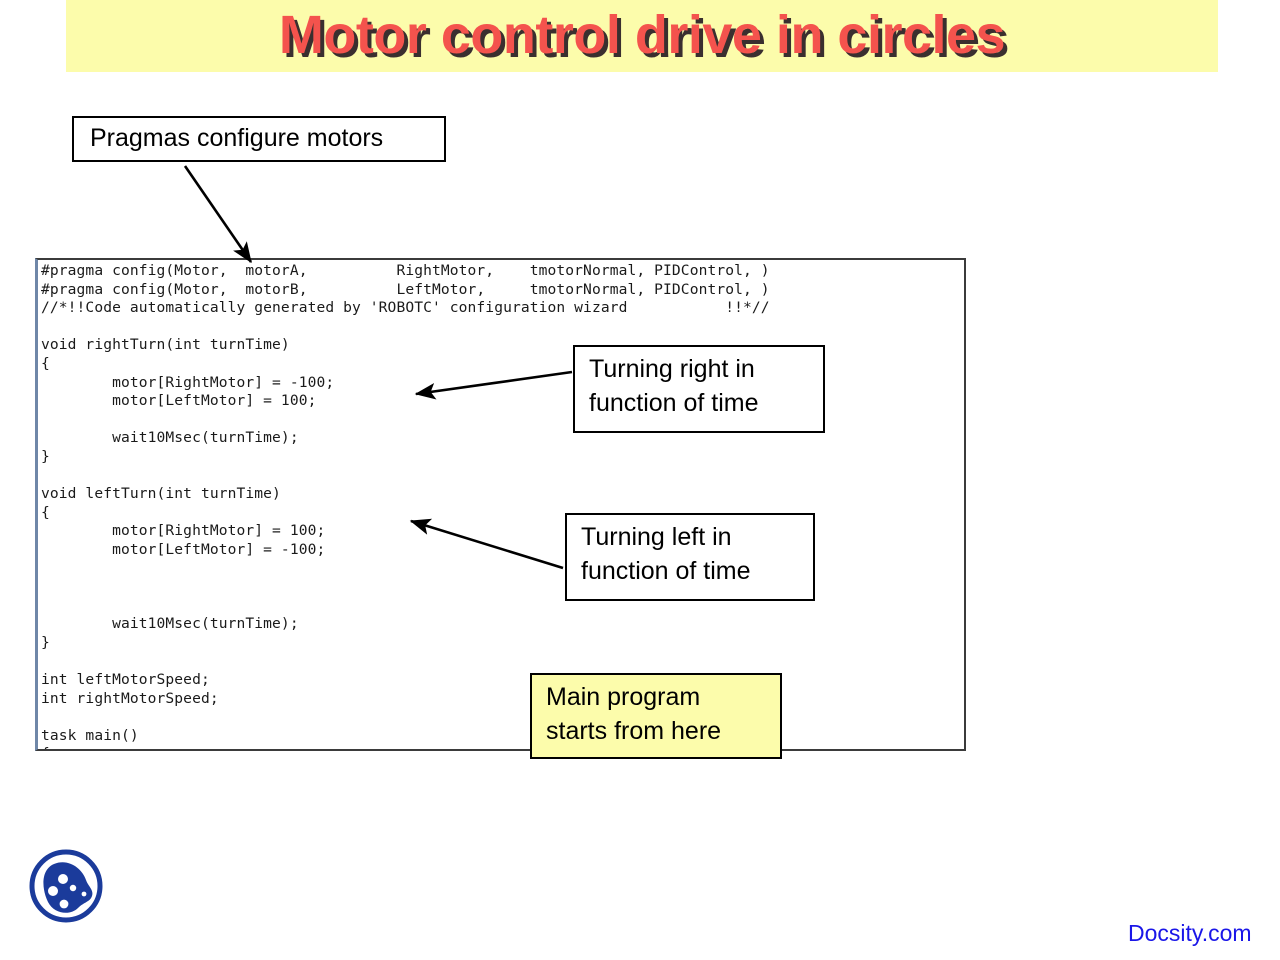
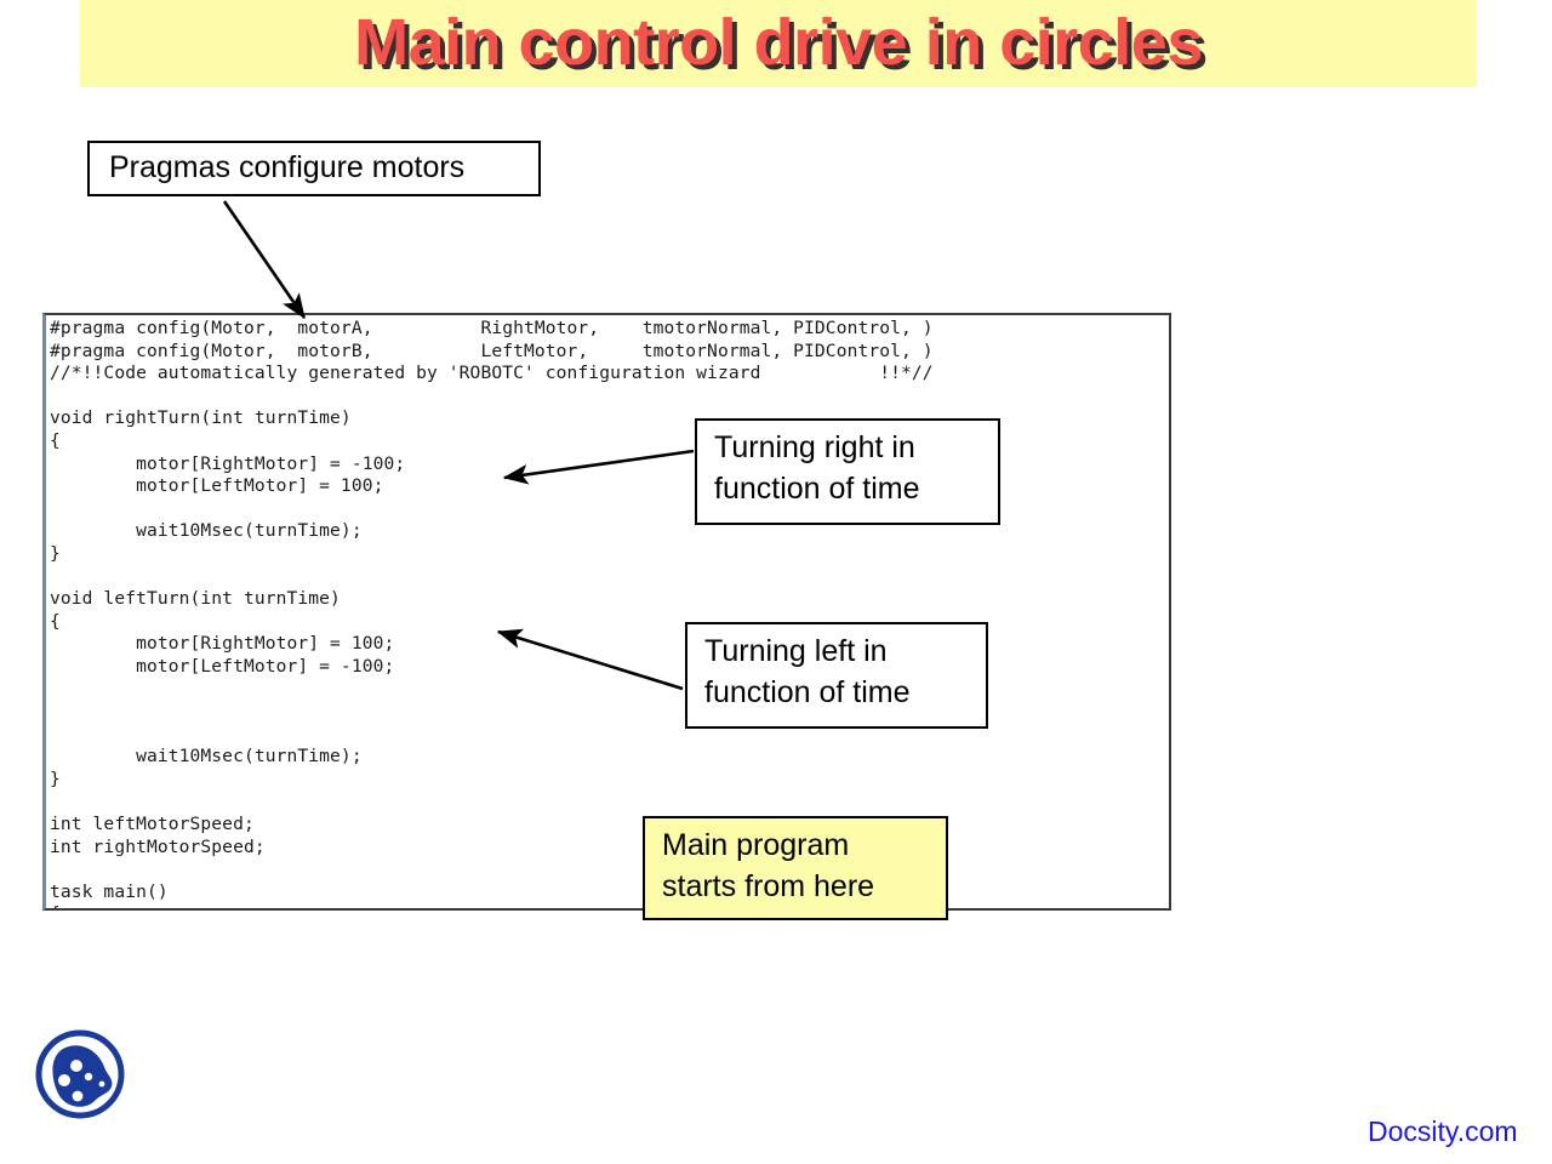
- Motor control drive in circles
+ Main control drive in circles
  #pragma config(Motor, motorA, RightMotor, tmotorNormal, PIDControl, )
  #pragma config(Motor, motorB, LeftMotor, tmotorNormal, PIDControl, )
  //*!!Code automatically generated by 'ROBOTC' configuration wizard !!*//
  void rightTurn(int turnTime)
  {
  motor[RightMotor] = -100;
  motor[LeftMotor] = 100;
  wait10Msec(turnTime);
  }
  void leftTurn(int turnTime)
  {
  motor[RightMotor] = 100;
  motor[LeftMotor] = -100;
  wait10Msec(turnTime);
  }
  int leftMotorSpeed;
  int rightMotorSpeed;
  task main()
  Pragmas configure motors
  Turning right in
  function of time
  Turning left in
  function of time
  Main program
  starts from here
  Docsity.com
